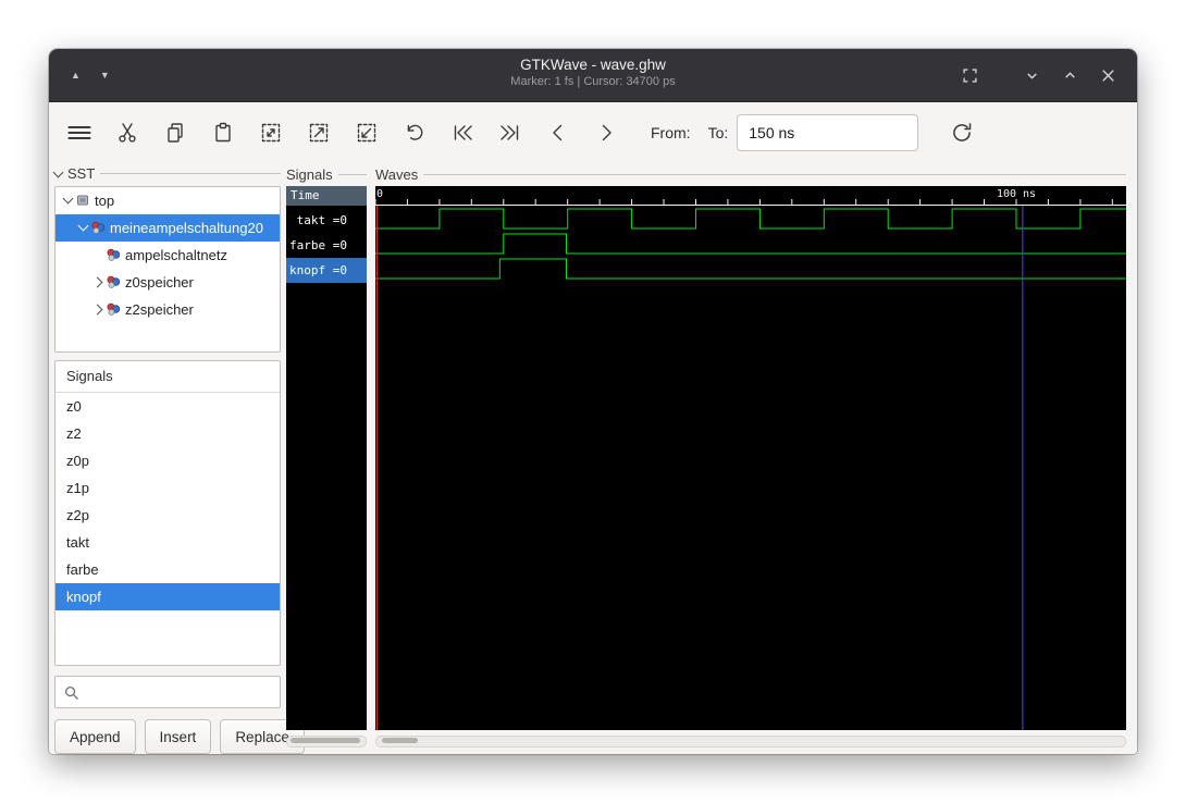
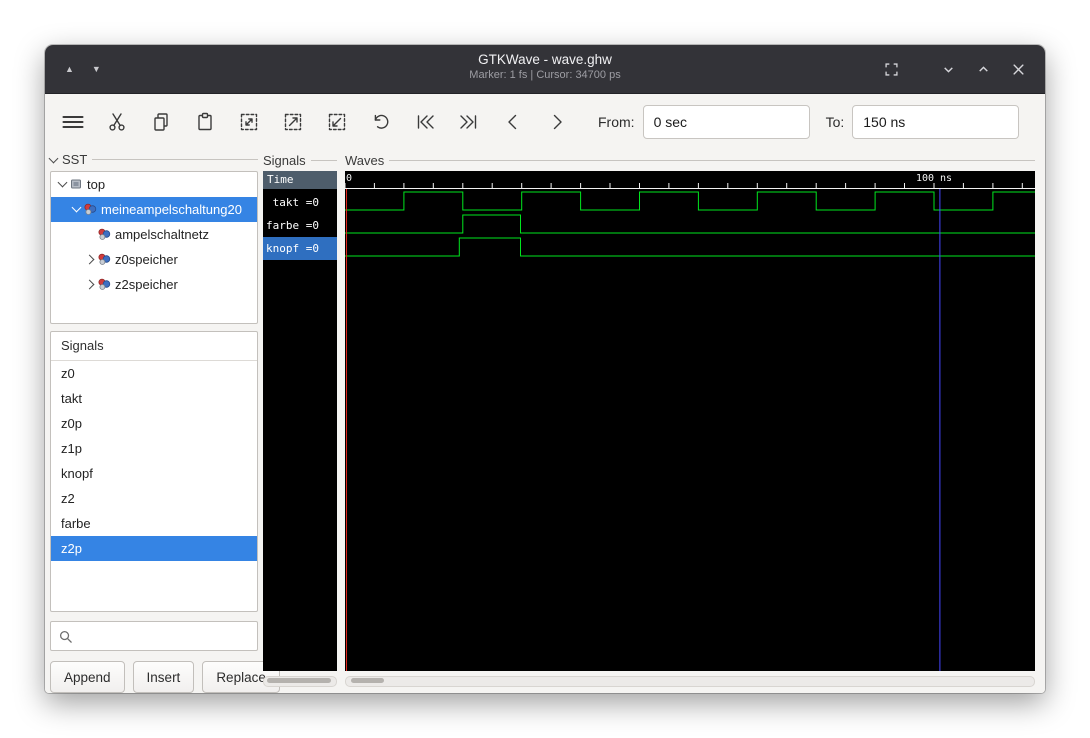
  ▲
  ▼
  GTKWave - wave.ghw
  Marker: 1 fs | Cursor: 34700 ps
  From:
+ 0 sec
  To:
  150 ns
  SST
  top
  meineampelschaltung20
  ampelschaltnetz
  z0speicher
  z2speicher
  Signals
  z0
- z2
+ takt
  z0p
  z1p
- z2p
+ knopf
- takt
+ z2
  farbe
- knopf
+ z2p
  Append
  Insert
  Replace
  Signals
  Time
  takt =0
  farbe =0
  knopf =0
  Waves
  0
  100 ns
